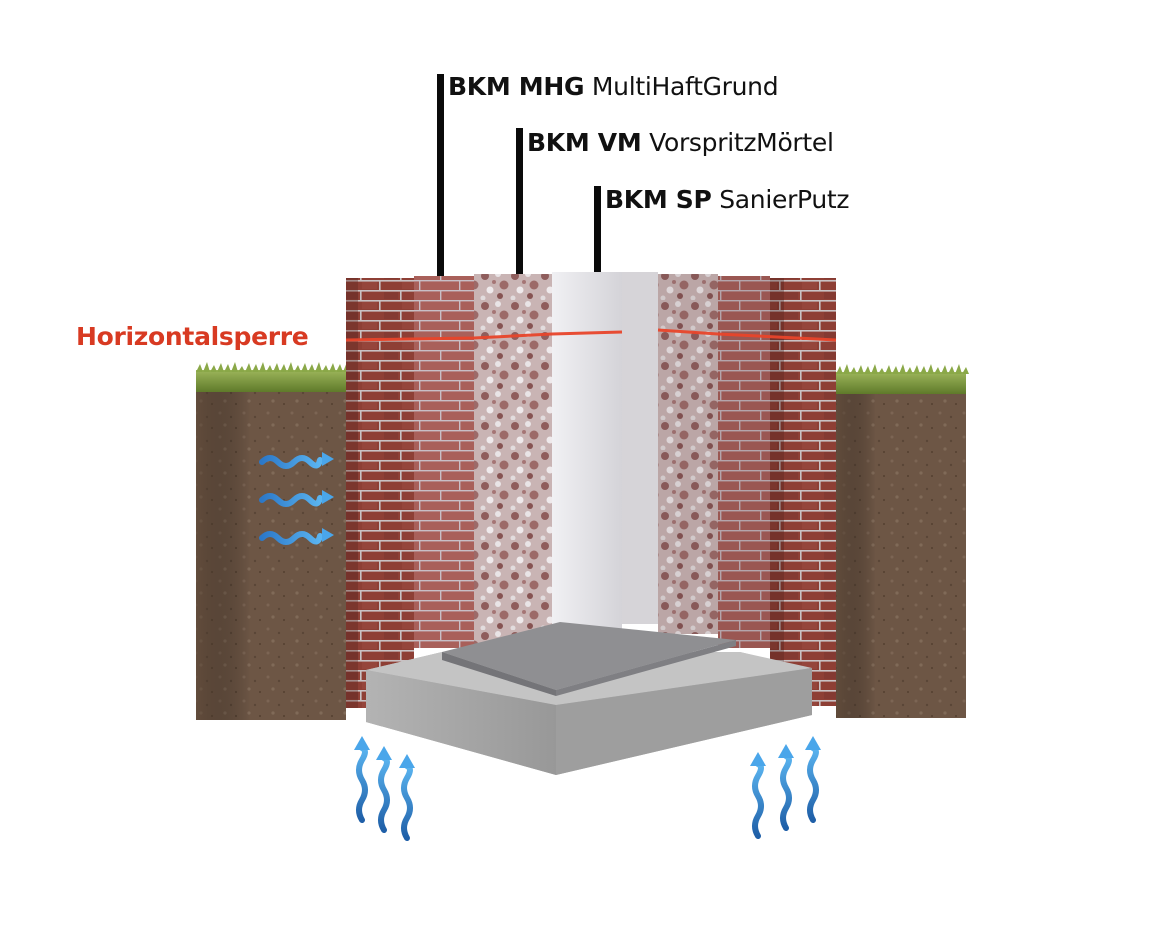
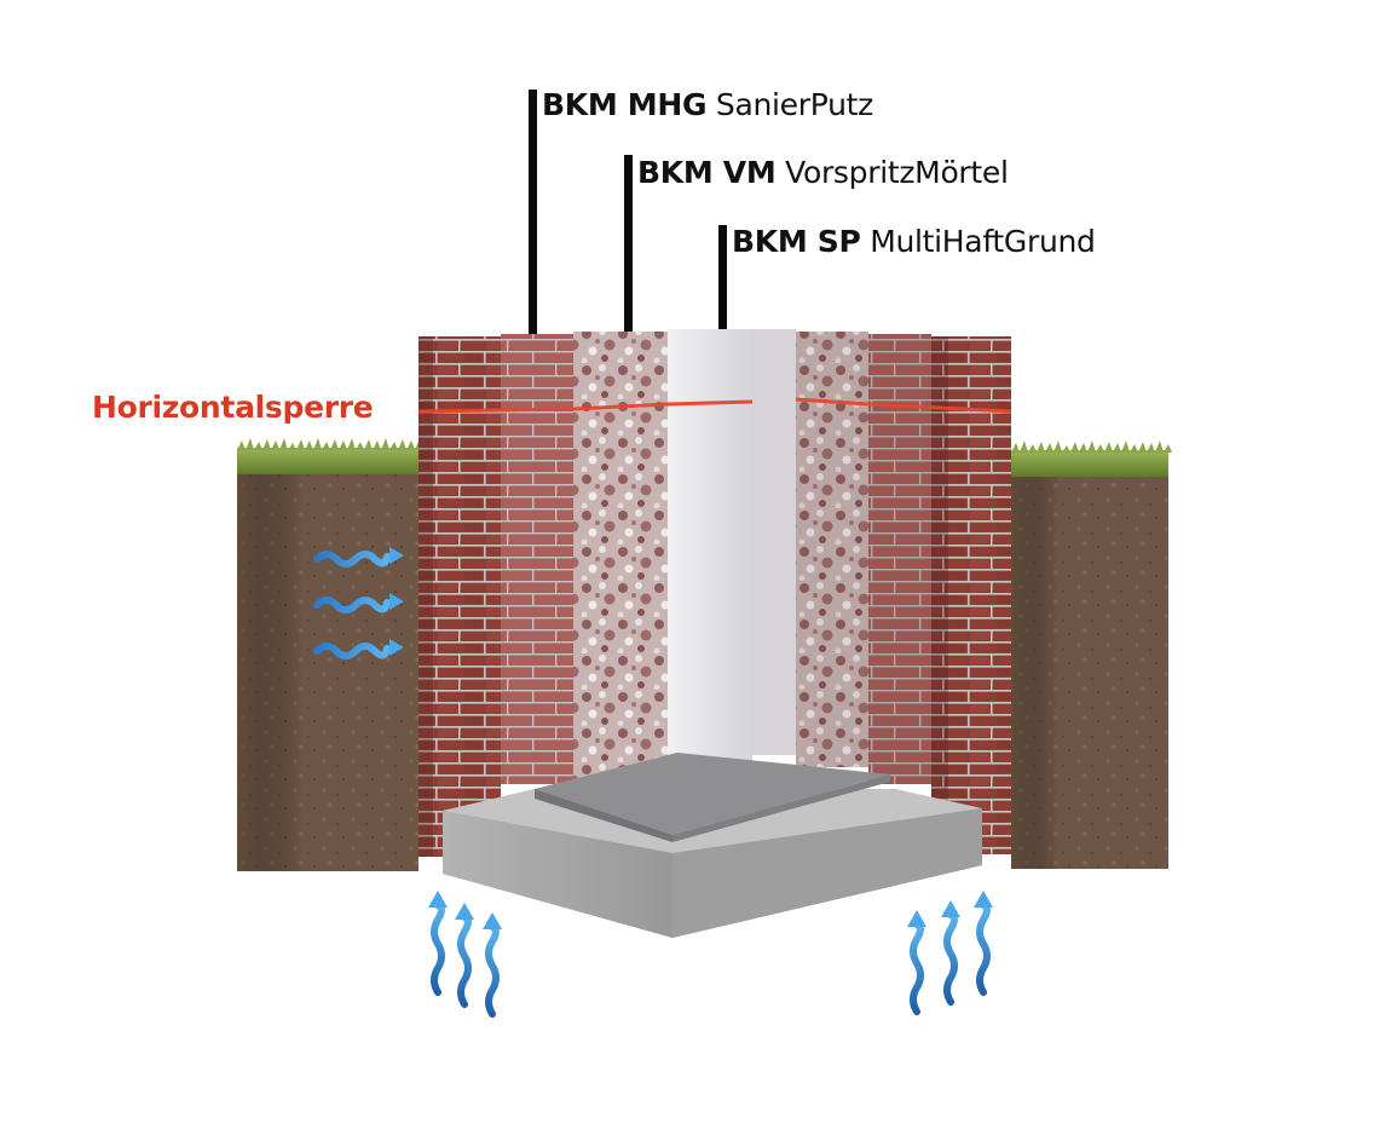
- BKM MHG MultiHaftGrund
+ BKM MHG SanierPutz
  BKM VM VorspritzMörtel
- BKM SP SanierPutz
+ BKM SP MultiHaftGrund
  Horizontalsperre
